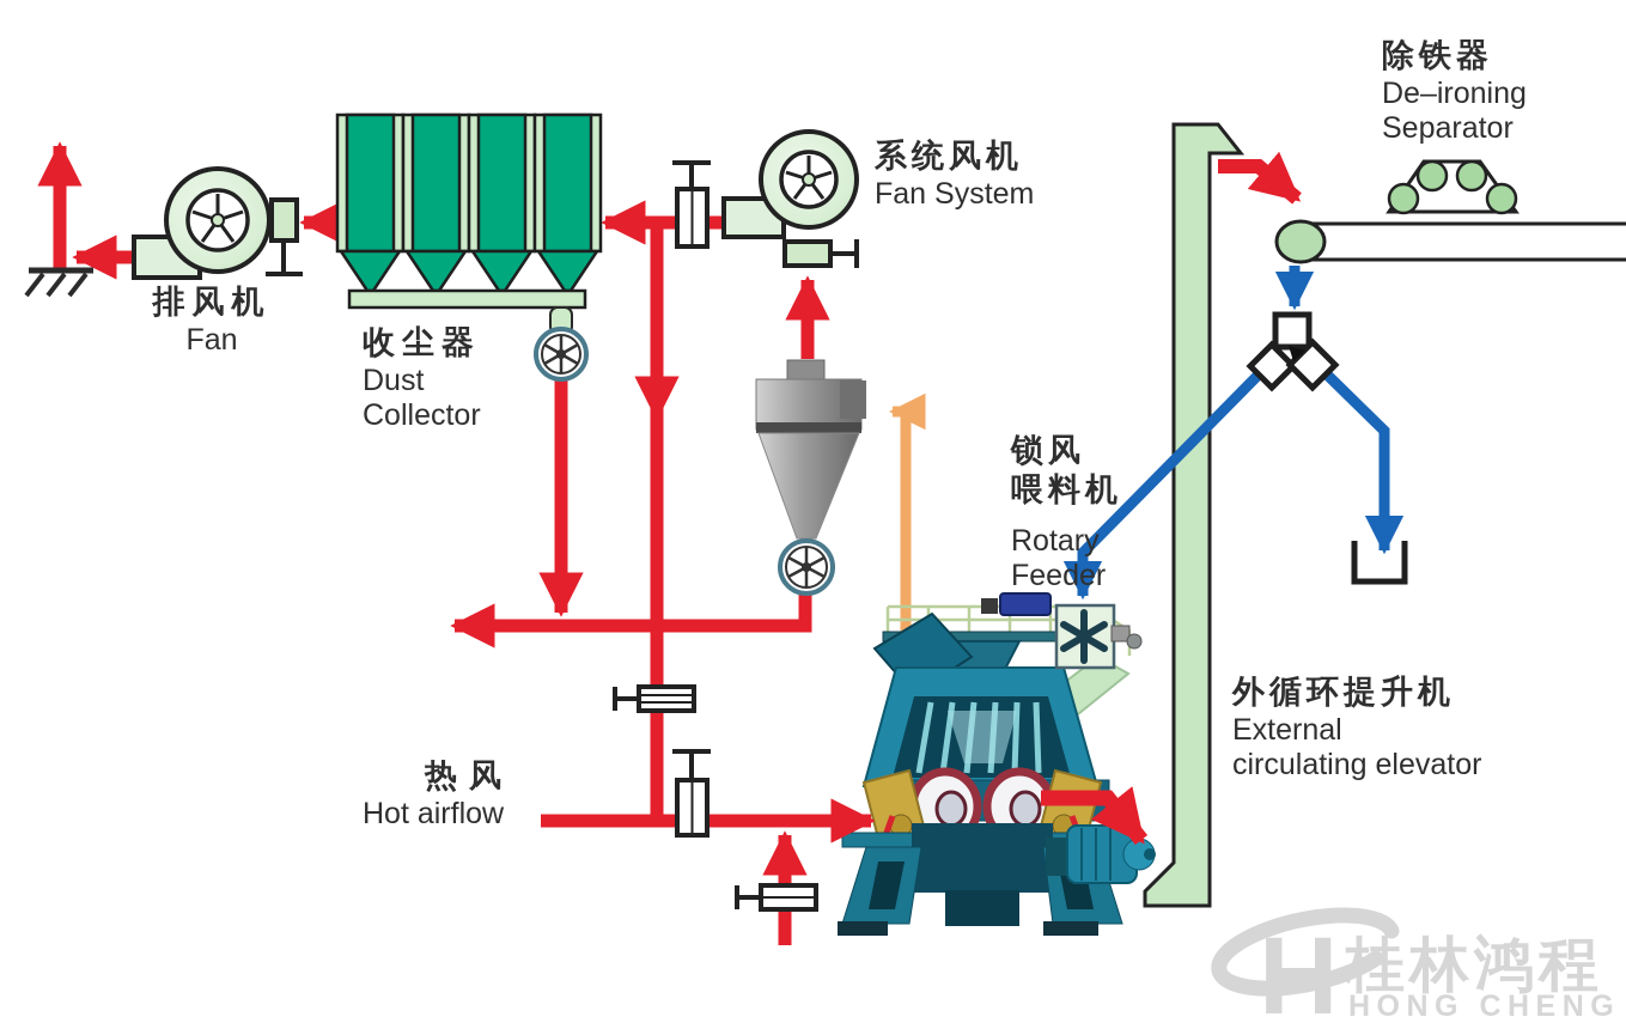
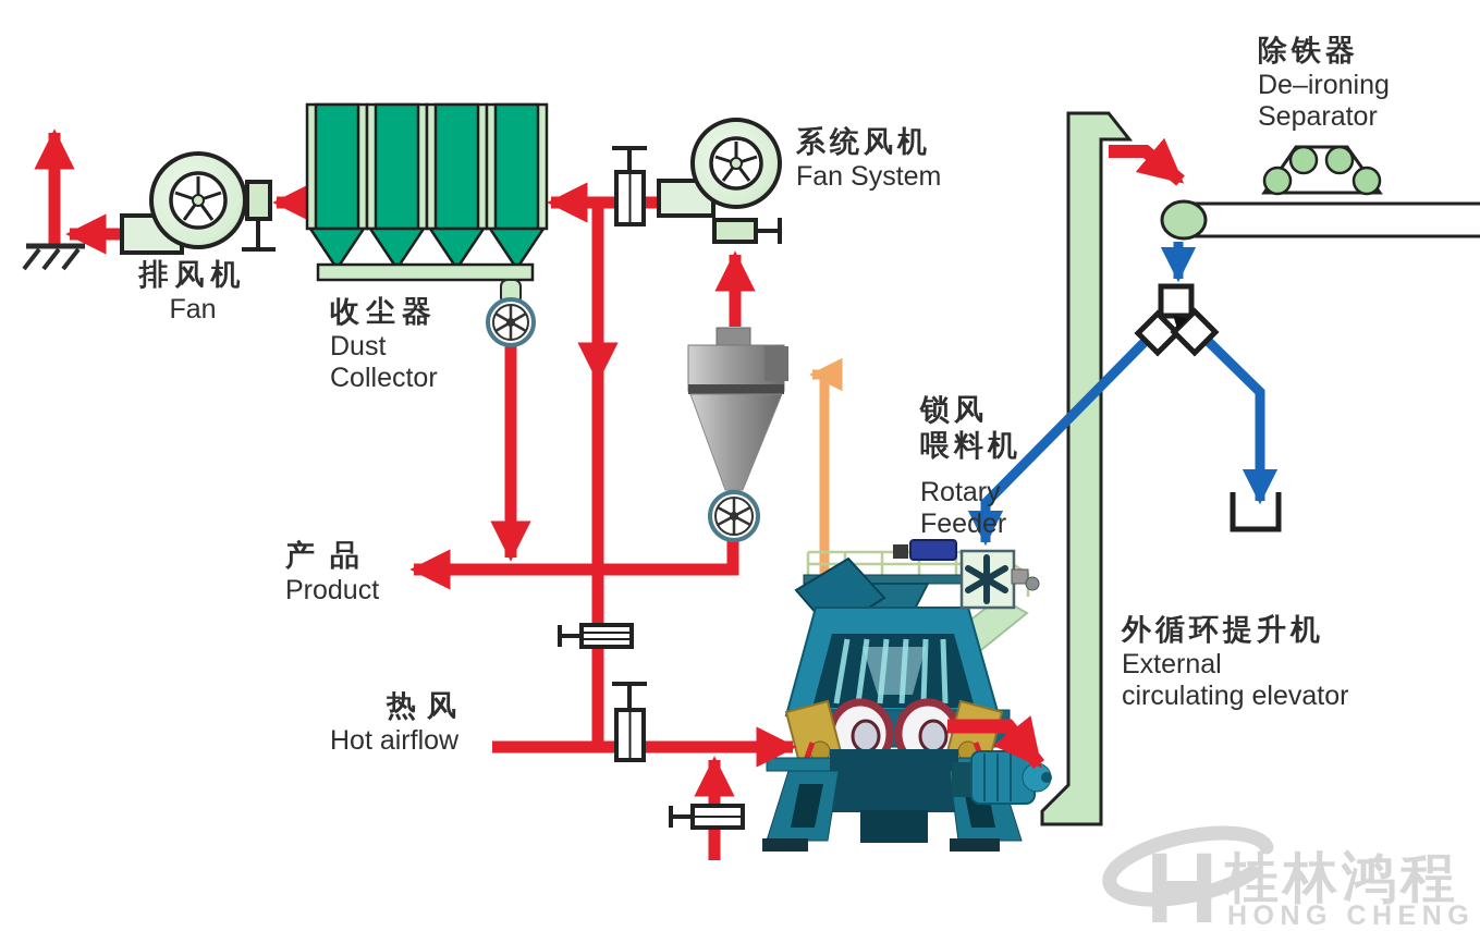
  H
  桂林鸿程
  HONG CHENG
  排风机
  Fan
  收尘器
  Dust
  Collector
  系统风机
  Fan System
  除铁器
  De–ironing
  Separator
  锁风
  喂料机
  Rotary
  Feeder
  外循环提升机
  External
  circulating elevator
+ 产品
+ Product
  热风
  Hot airflow
